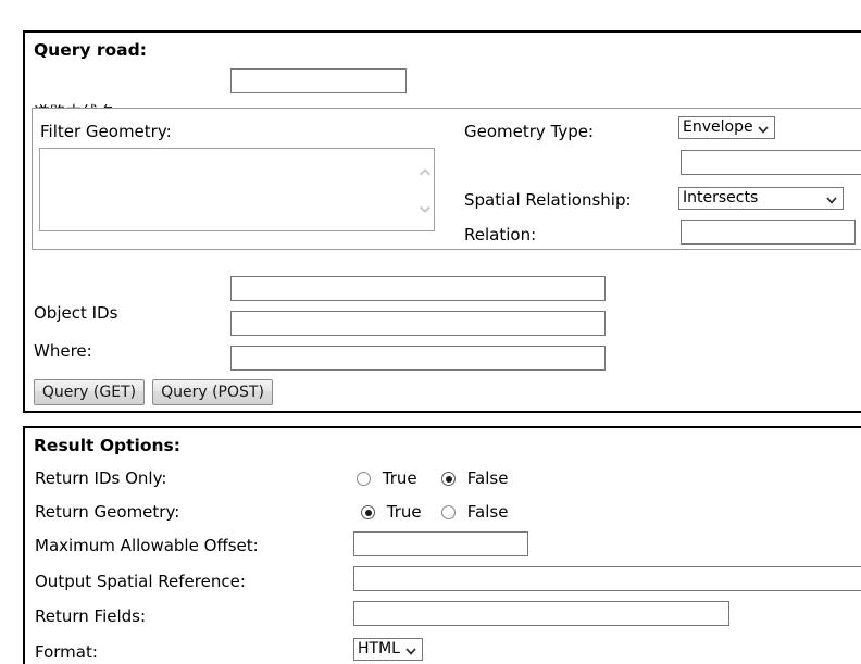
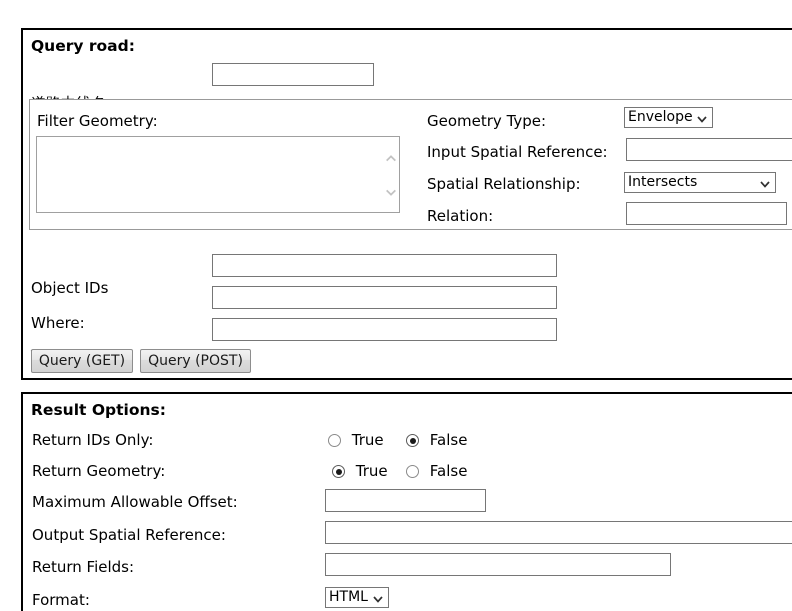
  Query road:
  Filter Geometry:
  Geometry Type:
  Envelope
+ Input Spatial Reference:
  Spatial Relationship:
  Intersects
  Relation:
  Object IDs
  Where:
  Query (GET)
  Query (POST)
  Result Options:
  Return IDs Only:
  True
  False
  Return Geometry:
  True
  False
  Maximum Allowable Offset:
  Output Spatial Reference:
  Return Fields:
  Format:
  HTML
